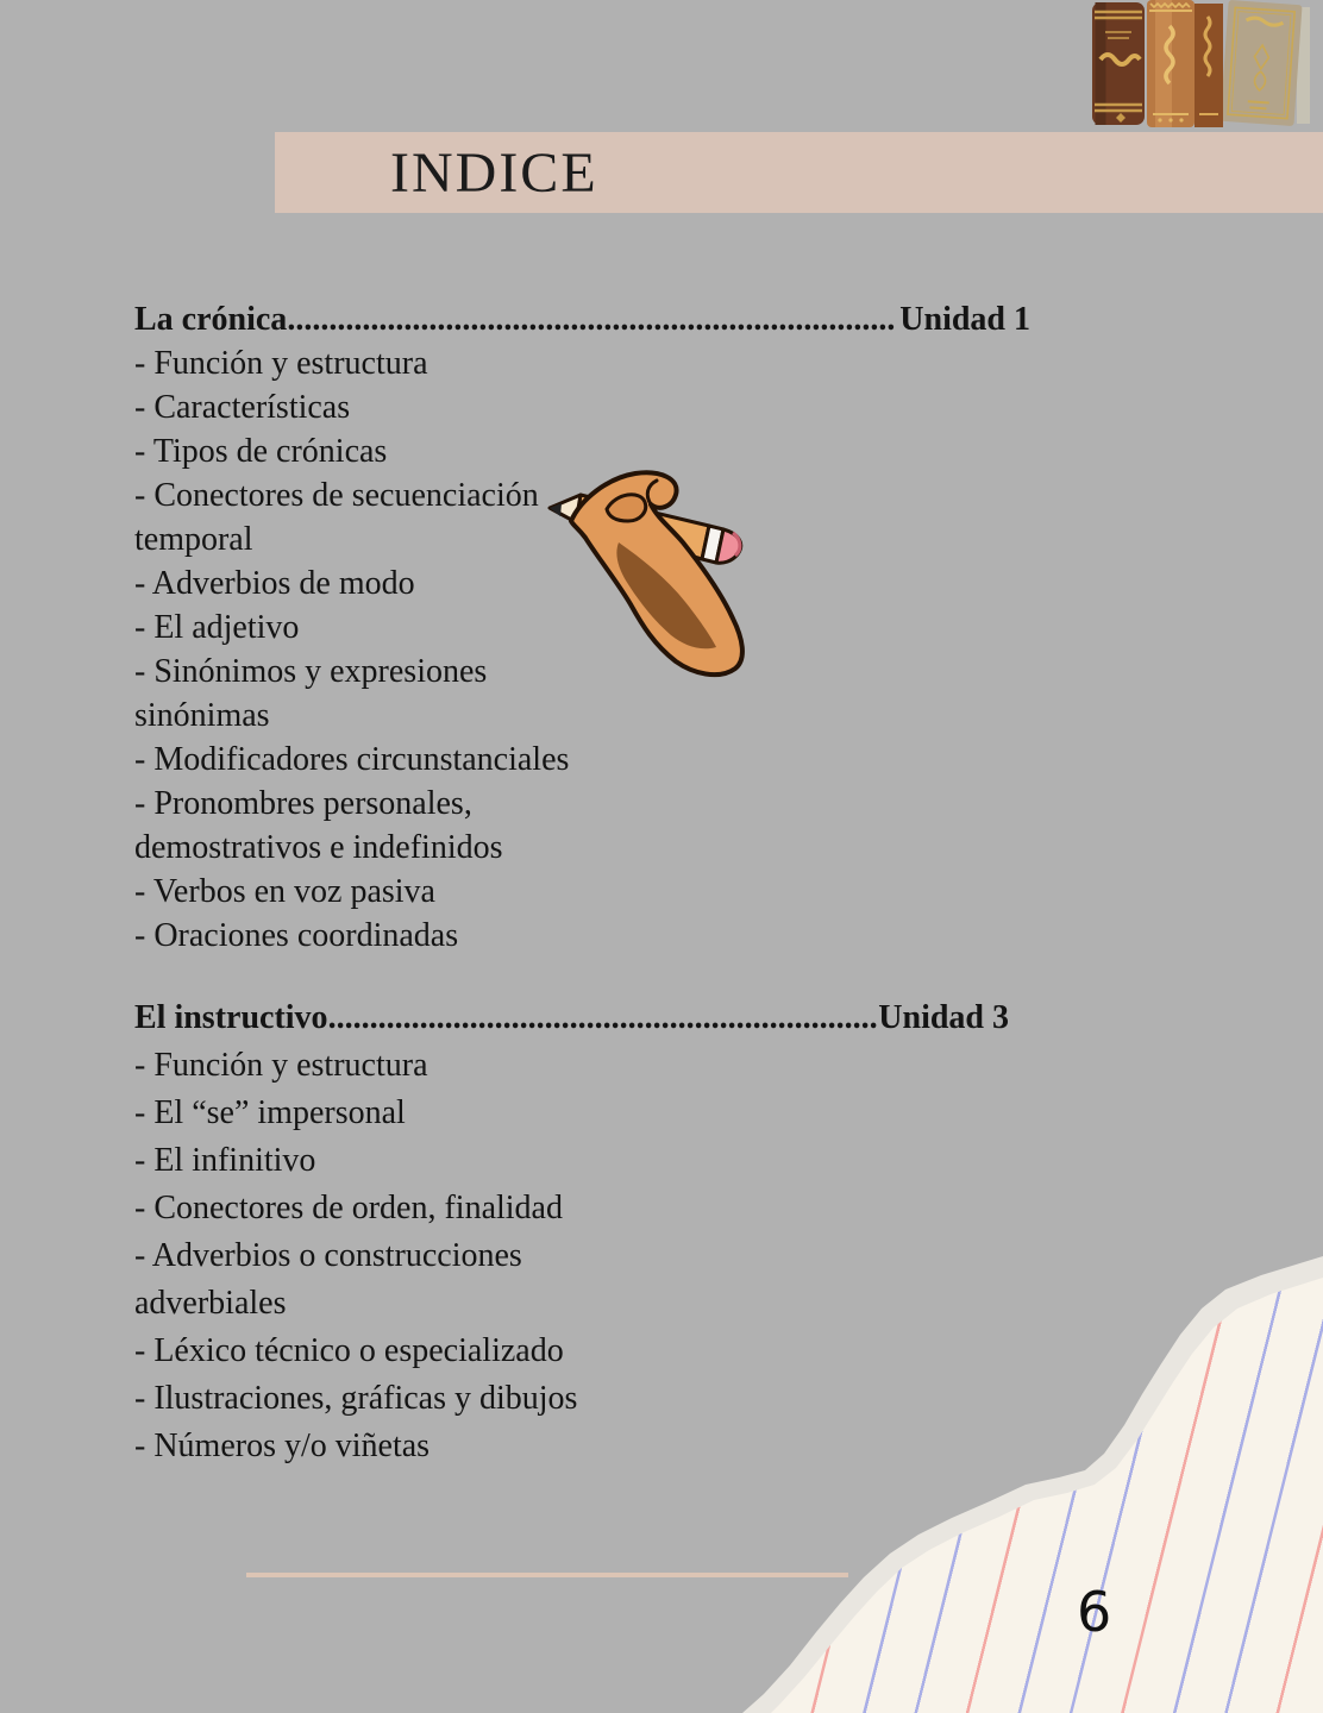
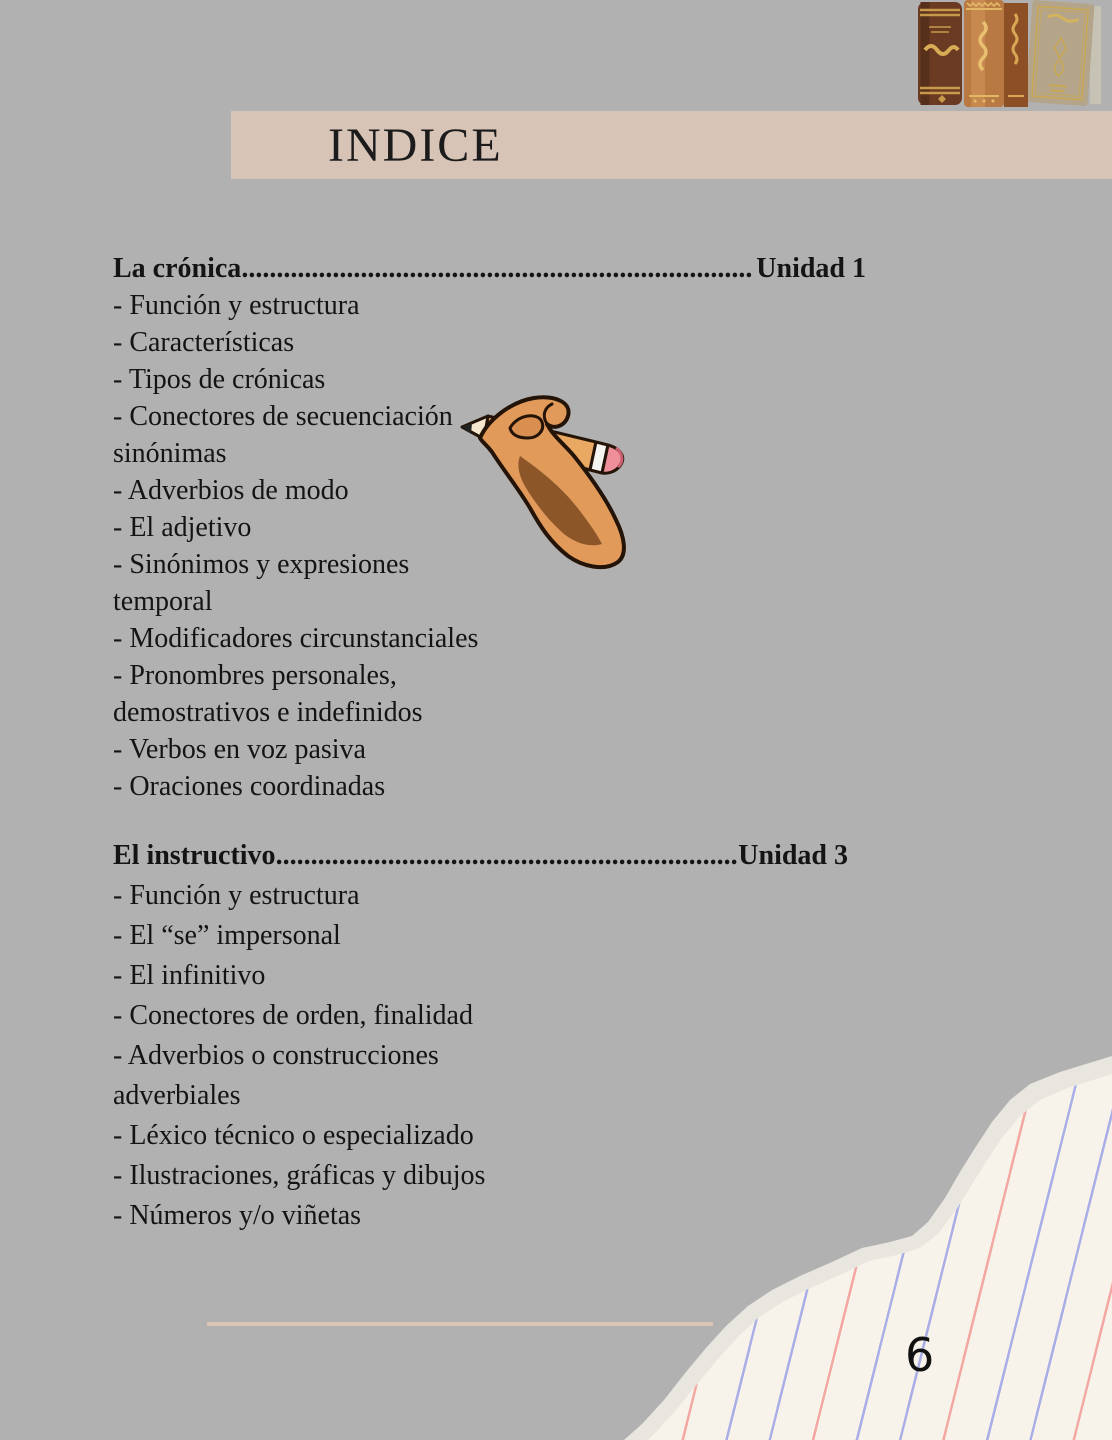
  INDICE
  La crónica
  .........................................................................
  Unidad 1
  - Función y estructura
  - Características
  - Tipos de crónicas
  - Conectores de secuenciación
- temporal
+ sinónimas
  - Adverbios de modo
  - El adjetivo
  - Sinónimos y expresiones
- sinónimas
+ temporal
  - Modificadores circunstanciales
  - Pronombres personales,
  demostrativos e indefinidos
  - Verbos en voz pasiva
  - Oraciones coordinadas
  El instructivo
  Unidad 3
  - Función y estructura
  - El “se” impersonal
  - El infinitivo
  - Conectores de orden, finalidad
  - Adverbios o construcciones
  adverbiales
  - Léxico técnico o especializado
  - Ilustraciones, gráficas y dibujos
  - Números y/o viñetas
  6
